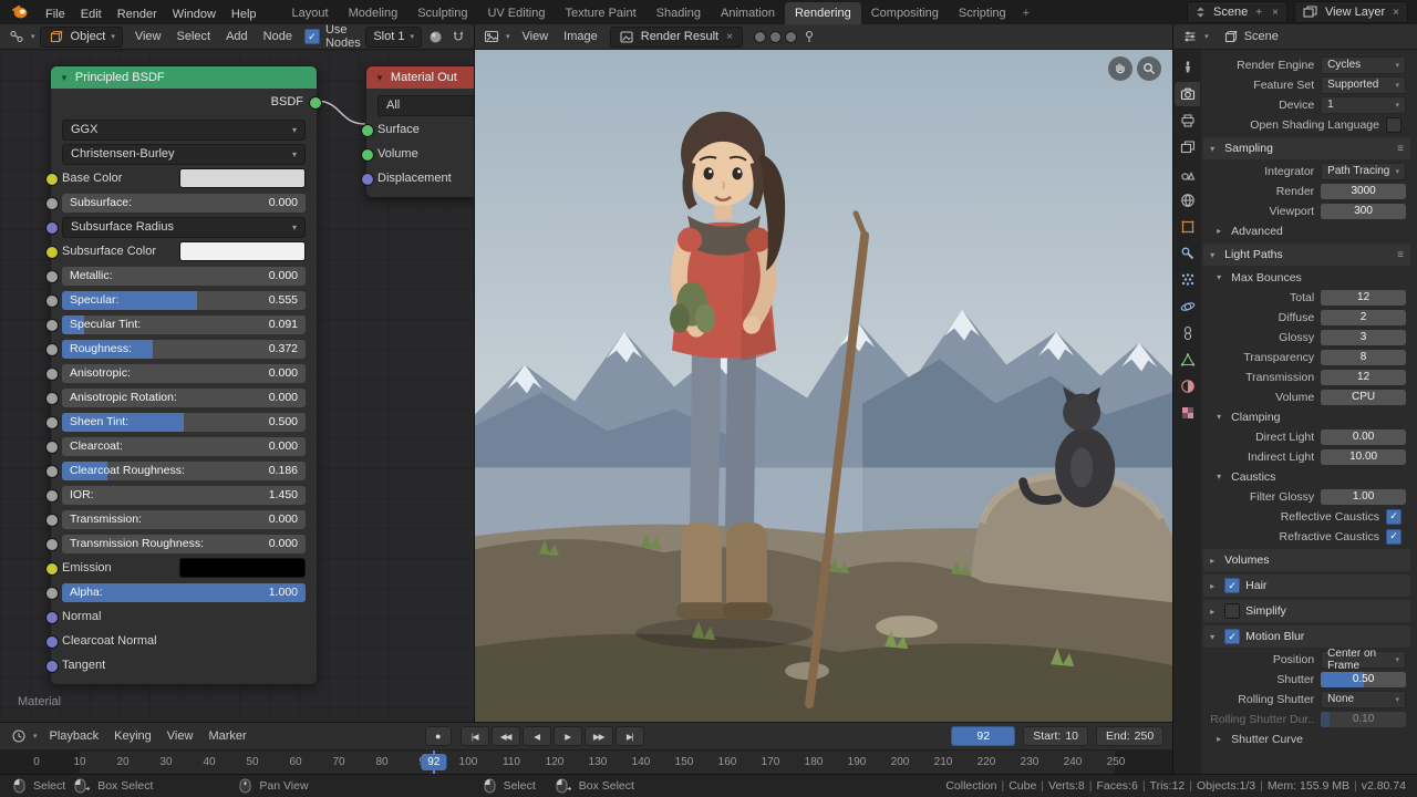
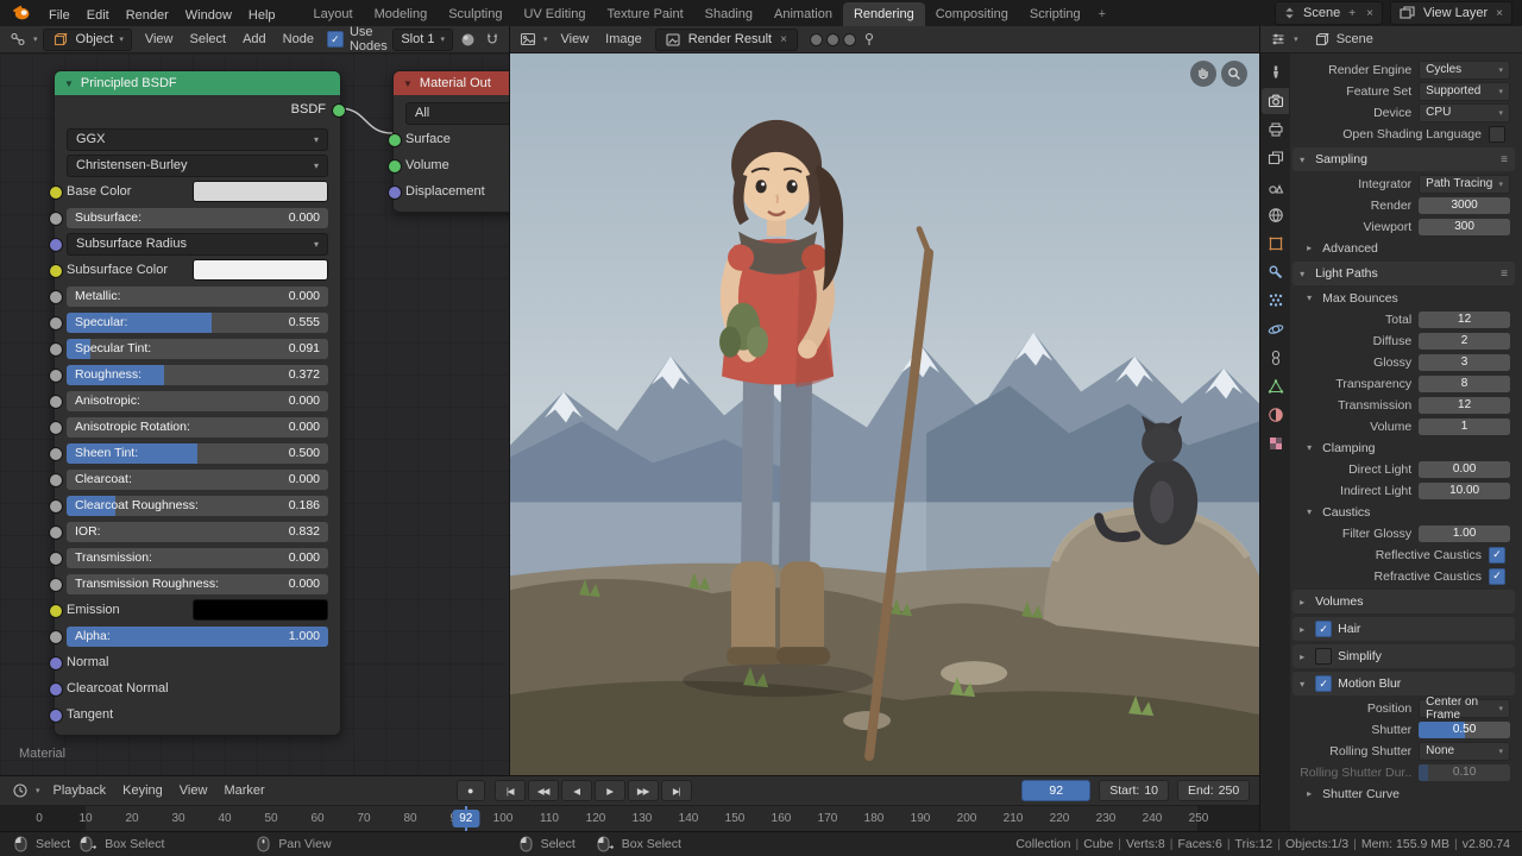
  File
  Edit
  Render
  Window
  Help
  Layout
  Modeling
  Sculpting
  UV Editing
  Texture Paint
  Shading
  Animation
  Rendering
  Compositing
  Scripting
  +
  Scene
  +
  ×
  View Layer
  ×
  Object
  View
  Select
  Add
  Node
  Use Nodes
  Slot 1
  ▼
  Principled BSDF
  BSDF
  GGX
  Christensen-Burley
  Base Color
  Subsurface:
  0.000
  Subsurface Radius
  Subsurface Color
  Metallic:
  0.000
  Specular:
  0.555
  Specular Tint:
  0.091
  Roughness:
  0.372
  Anisotropic:
  0.000
  Anisotropic Rotation:
  0.000
  Sheen Tint:
  0.500
  Clearcoat:
  0.000
  Clearcoat Roughness:
  0.186
  IOR:
- 1.450
+ 0.832
  Transmission:
  0.000
  Transmission Roughness:
  0.000
  Emission
  Alpha:
  1.000
  Normal
  Clearcoat Normal
  Tangent
  ▼
  Material Out
  All
  Surface
  Volume
  Displacement
  Material
  View
  Image
  Render Result
  ×
  Playback
  Keying
  View
  Marker
  ●
  |◀
  ◀◀
  ◀
  ▶
  ▶▶
  ▶|
  92
  Start:
  10
  End:
  250
  92
  0
  10
  20
  30
  40
  50
  60
  70
  80
  100
  110
  120
  130
  140
  150
  160
  170
  180
  190
  200
  210
  220
  230
  240
  250
  Scene
  Render Engine
  Cycles
  Feature Set
  Supported
  Device
- 1
+ CPU
  Open Shading Language
  ▾
  Sampling
  ≡
  Integrator
  Path Tracing
  Render
  3000
  Viewport
  300
  ▸
  Advanced
  ▾
  Light Paths
  ≡
  ▾
  Max Bounces
  Total
  12
  Diffuse
  2
  Glossy
  3
  Transparency
  8
  Transmission
  12
  Volume
- CPU
+ 1
  ▾
  Clamping
  Direct Light
  0.00
  Indirect Light
  10.00
  ▾
  Caustics
  Filter Glossy
  1.00
  Reflective Caustics
  Refractive Caustics
  ▸
  Volumes
  ▸
  Hair
  ▸
  Simplify
  ▾
  Motion Blur
  Position
  Center on Frame
  Shutter
  0.50
  Rolling Shutter
  None
  Rolling Shutter Dur..
  0.10
  ▸
  Shutter Curve
  Select
  Box Select
  Pan View
  Select
  Box Select
  Collection
  |
  Cube
  |
  Verts:8
  |
  Faces:6
  |
  Tris:12
  |
  Objects:1/3
  |
  Mem: 155.9 MB
  |
  v2.80.74
